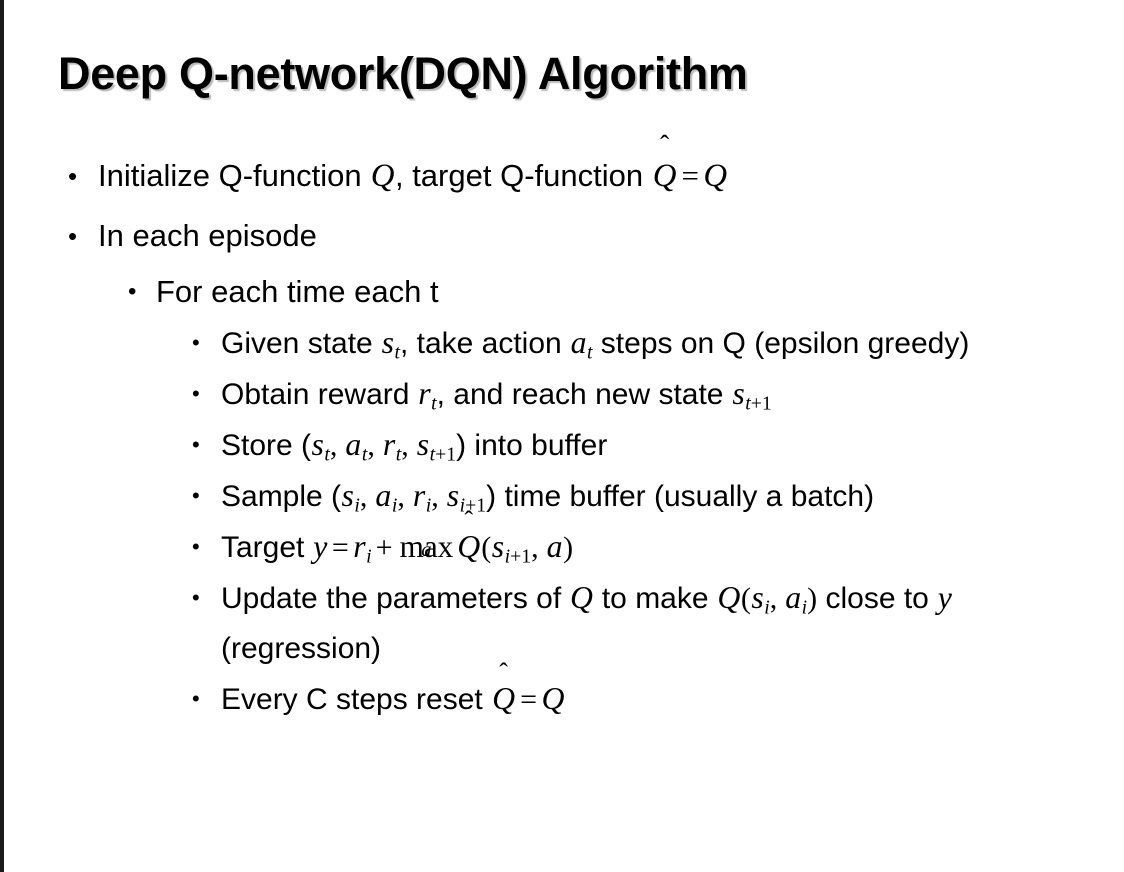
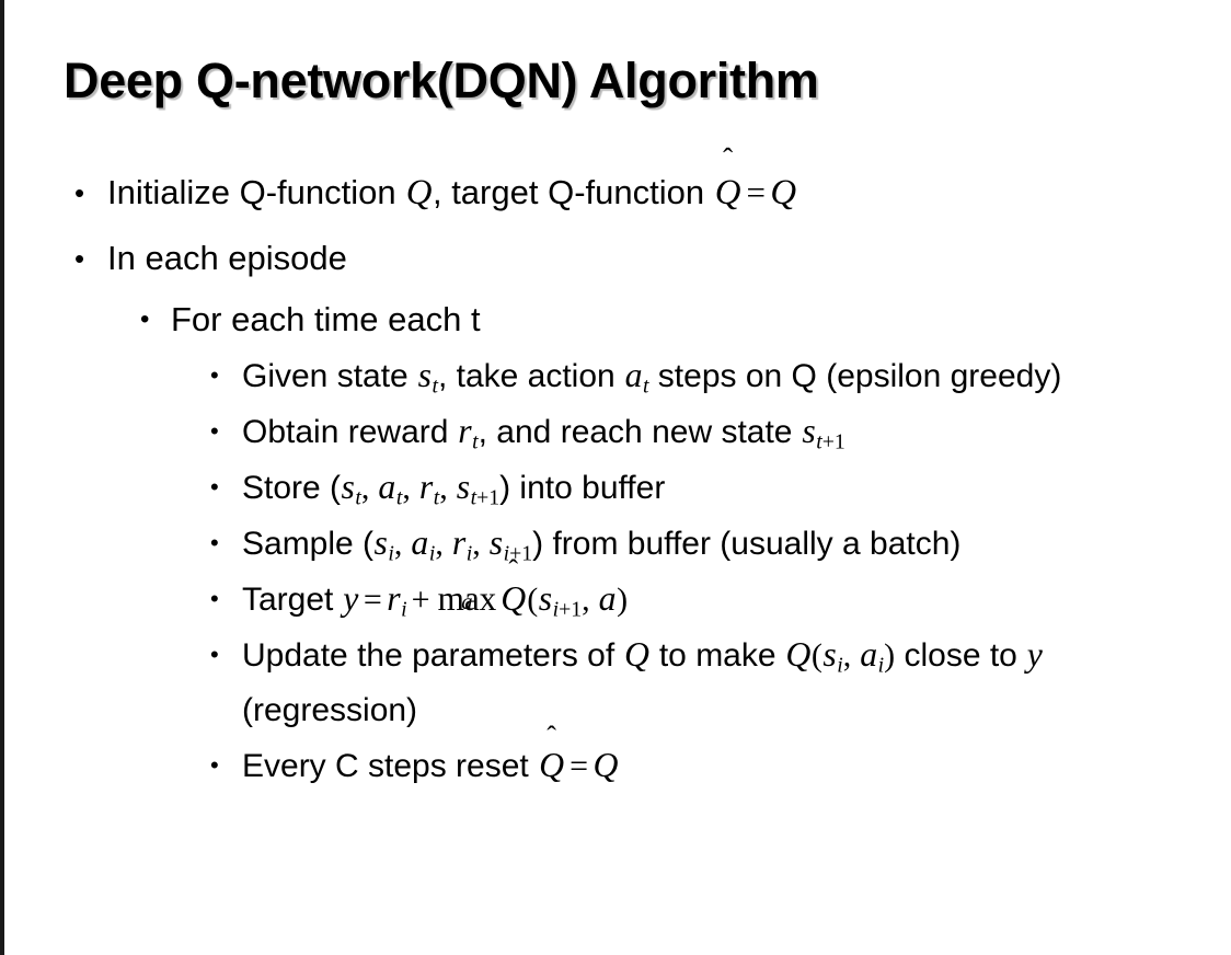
  Deep Q-network(DQN) Algorithm
  •
  Initialize Q-function Q, target Q-function Q = Q
  •
  In each episode
  •
  For each time each t
  •
  Given state st, take action at steps on Q (epsilon greedy)
  •
  Obtain reward rt, and reach new state st+1
  •
  Store (st, at, rt, st+1) into buffer
  •
- Sample (si, ai, ri, si+1) time buffer (usually a batch)
+ Sample (si, ai, ri, si+1) from buffer (usually a batch)
  •
  Target y = ri + max
  a
  Q(si+1, a)
  •
  Update the parameters of Q to make Q(si, ai) close to y (regression)
  •
  Every C steps reset Q = Q
